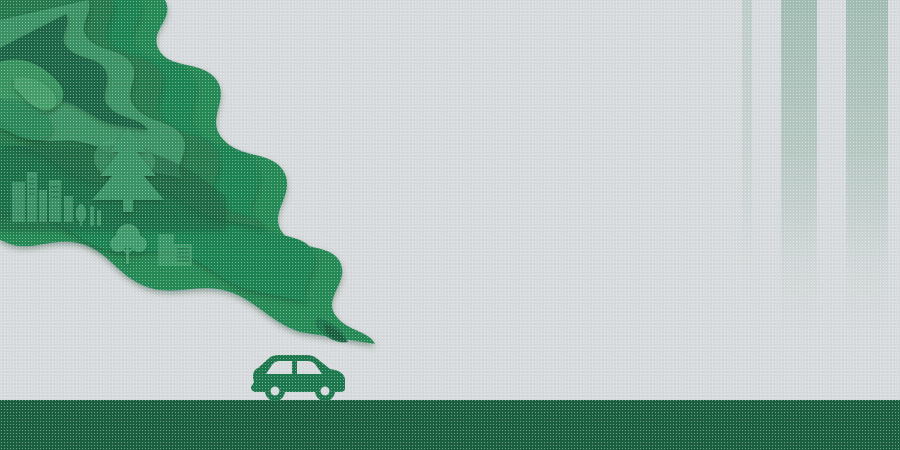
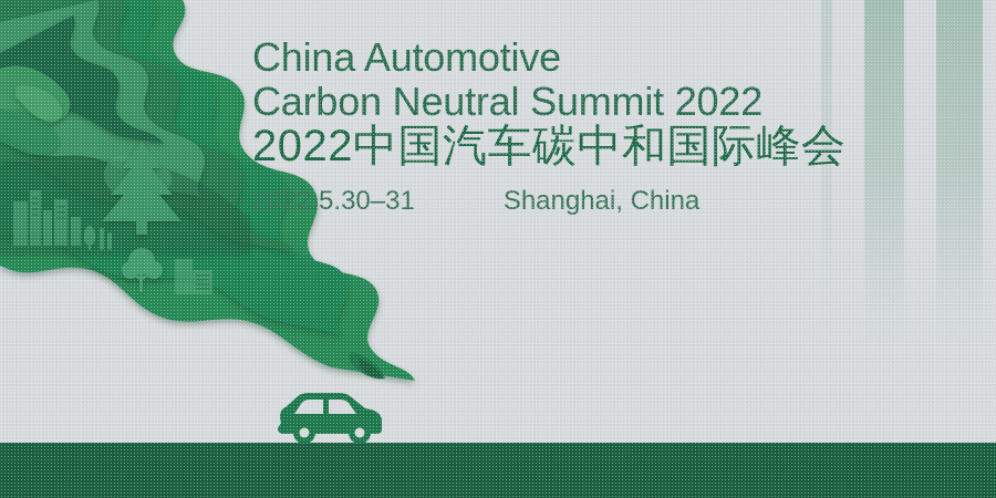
+ China Automotive
+ Carbon Neutral Summit 2022
+ 2022中国汽车碳中和国际峰会
+ 2022.5.30–31
+ Shanghai, China
